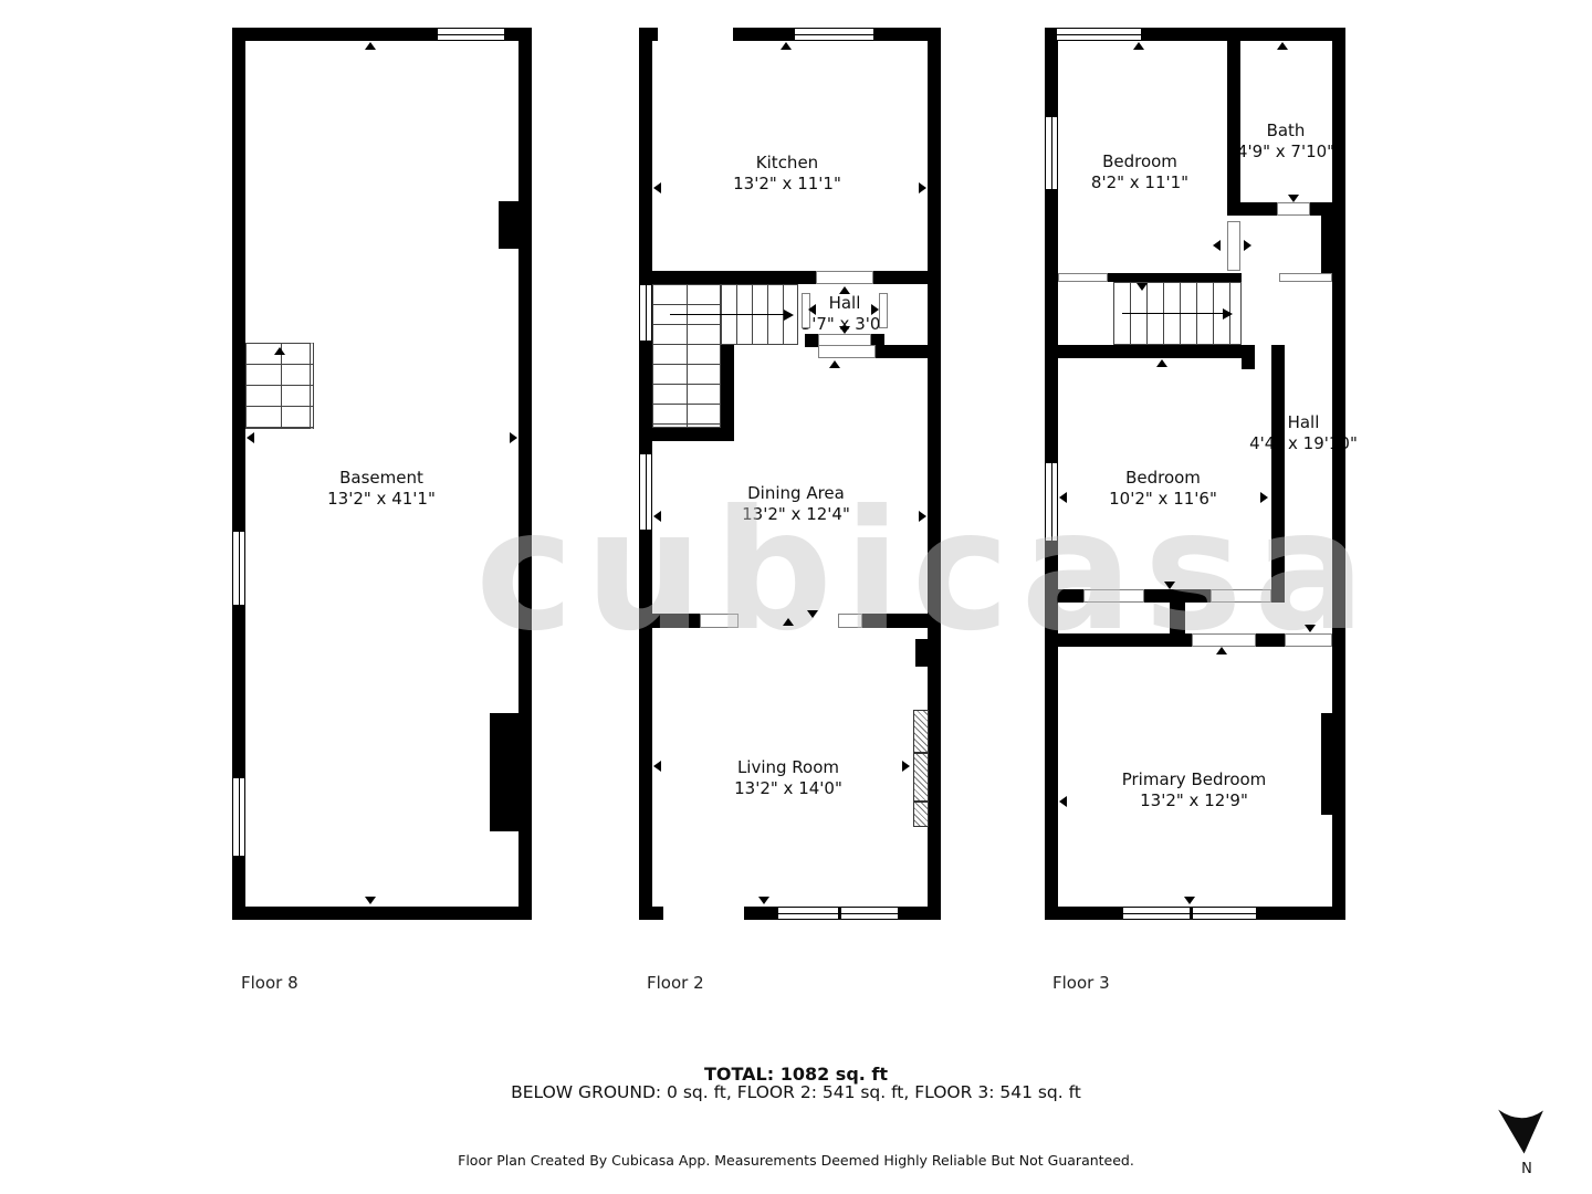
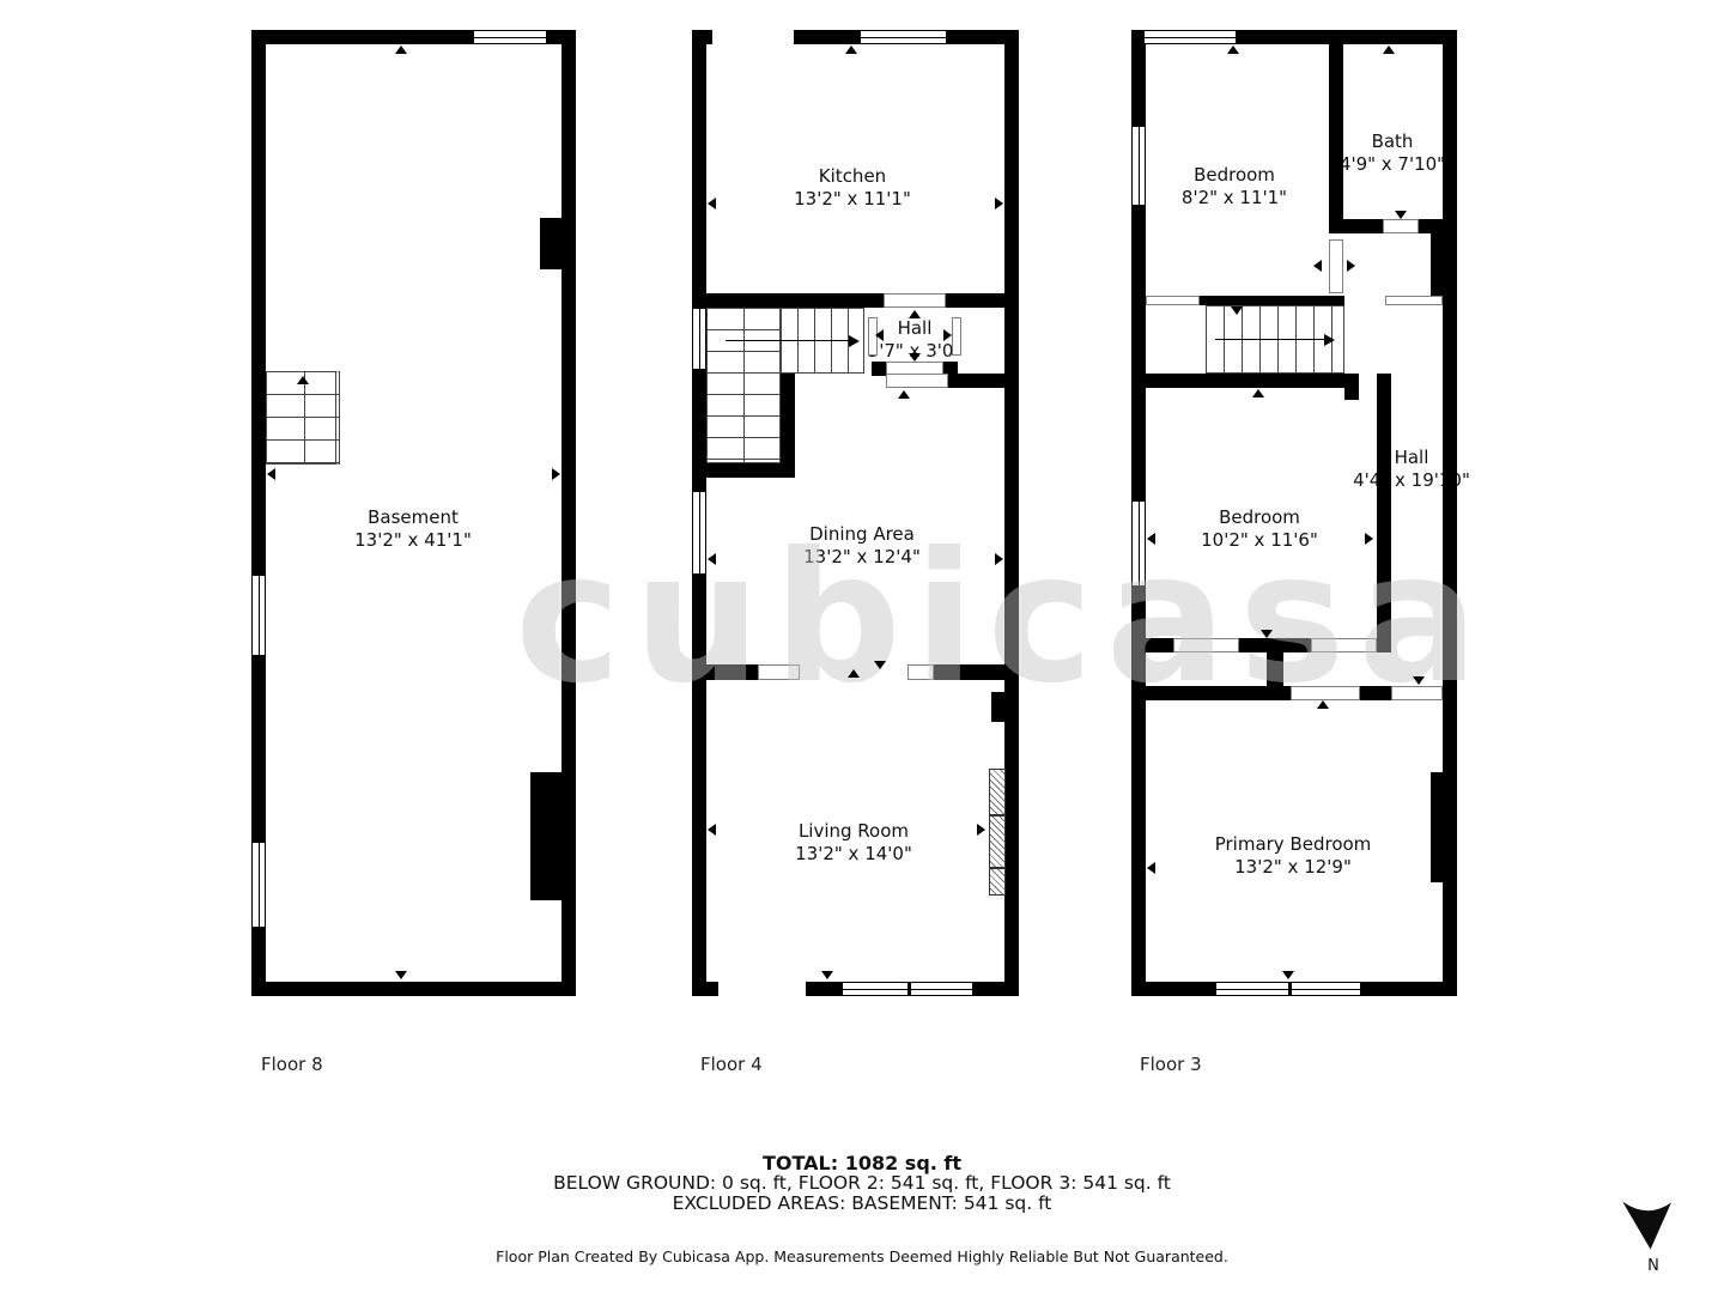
  Basement
  13'2" x 41'1"
  Kitchen
  13'2" x 11'1"
  Hall
  '7" x 3'0
  Dining Area
  13'2" x 12'4"
  Living Room
  13'2" x 14'0"
  Bedroom
  8'2" x 11'1"
  Bath
  4'9" x 7'10"
  Bedroom
  10'2" x 11'6"
  Hall
  4'4 x 19'"
  Primary Bedroom
  13'2" x 12'9"
  cubicasa
  Floor 8
- Floor 2
+ Floor 4
  Floor 3
  TOTAL: 1082 sq. ft
  BELOW GROUND: 0 sq. ft, FLOOR 2: 541 sq. ft, FLOOR 3: 541 sq. ft
+ EXCLUDED AREAS: BASEMENT: 541 sq. ft
  Floor Plan Created By Cubicasa App. Measurements Deemed Highly Reliable But Not Guaranteed.
  N
